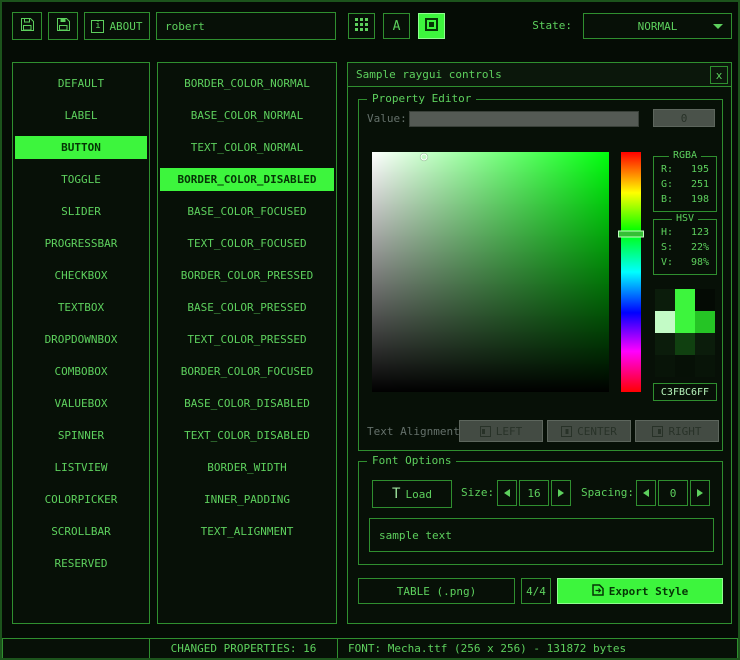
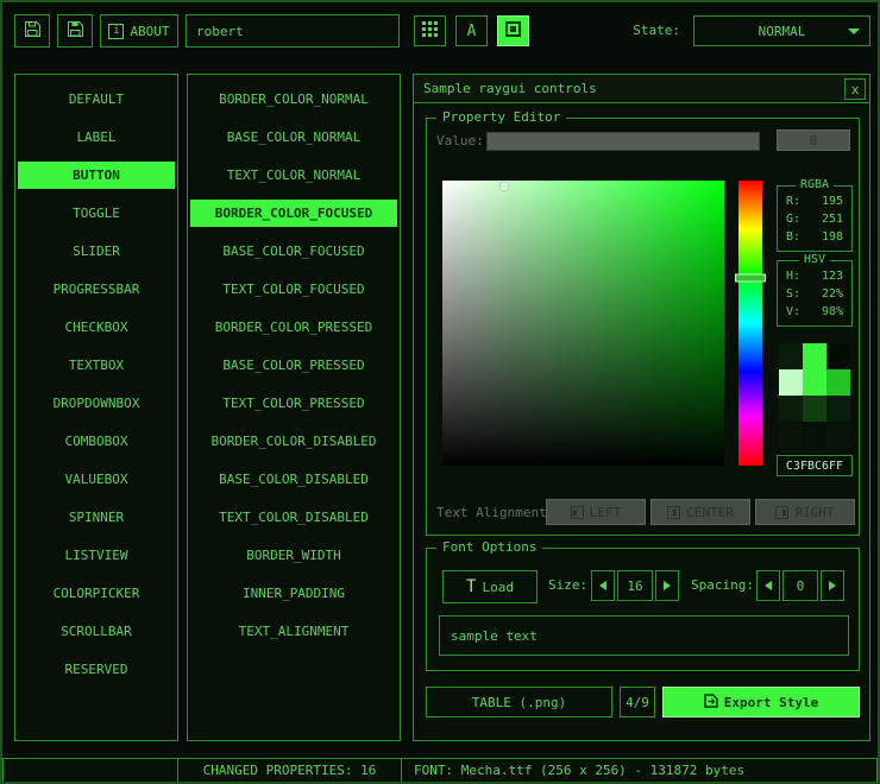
  i
  ABOUT
  robert
  A
  State:
  NORMAL
  DEFAULT
  LABEL
  BUTTON
  TOGGLE
  SLIDER
  PROGRESSBAR
  CHECKBOX
  TEXTBOX
  DROPDOWNBOX
  COMBOBOX
  VALUEBOX
  SPINNER
  LISTVIEW
  COLORPICKER
  SCROLLBAR
  RESERVED
  BORDER_COLOR_NORMAL
  BASE_COLOR_NORMAL
  TEXT_COLOR_NORMAL
- BORDER_COLOR_DISABLED
+ BORDER_COLOR_FOCUSED
  BASE_COLOR_FOCUSED
  TEXT_COLOR_FOCUSED
  BORDER_COLOR_PRESSED
  BASE_COLOR_PRESSED
  TEXT_COLOR_PRESSED
- BORDER_COLOR_FOCUSED
+ BORDER_COLOR_DISABLED
  BASE_COLOR_DISABLED
  TEXT_COLOR_DISABLED
  BORDER_WIDTH
  INNER_PADDING
  TEXT_ALIGNMENT
  Sample raygui controls
  x
  Property Editor
  Value:
  0
  RGBA
  R:
  195
  G:
  251
  B:
  198
  HSV
  H:
  123
  S:
  22%
  V:
  98%
  C3FBC6FF
  Text Alignment
  LEFT
  CENTER
  RIGHT
  Font Options
  T
  Load
  Size:
  16
  Spacing:
  0
  sample text
  TABLE (.png)
- 4/4
+ 4/9
  Export Style
  CHANGED PROPERTIES: 16
  FONT: Mecha.ttf (256 x 256) - 131872 bytes
